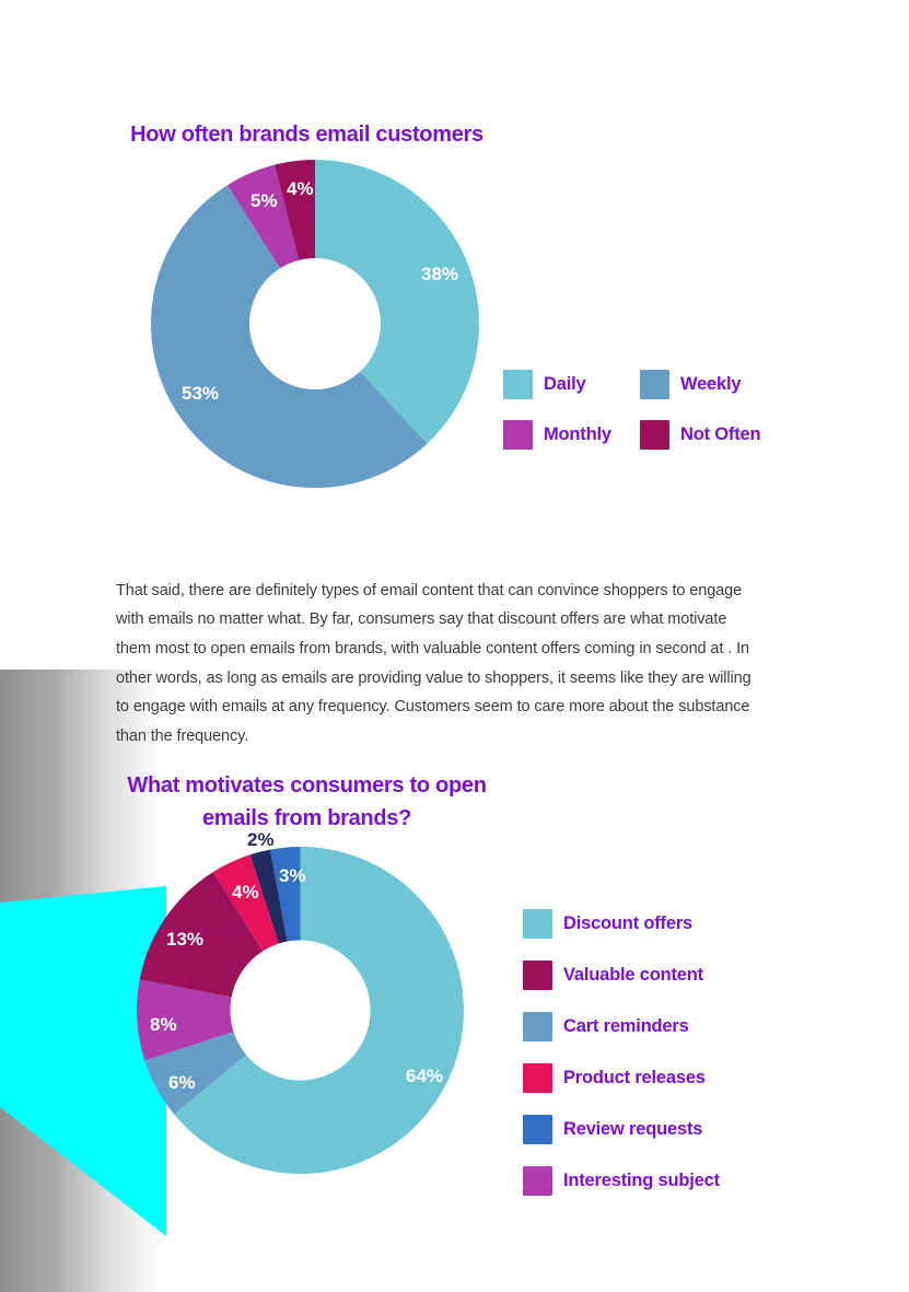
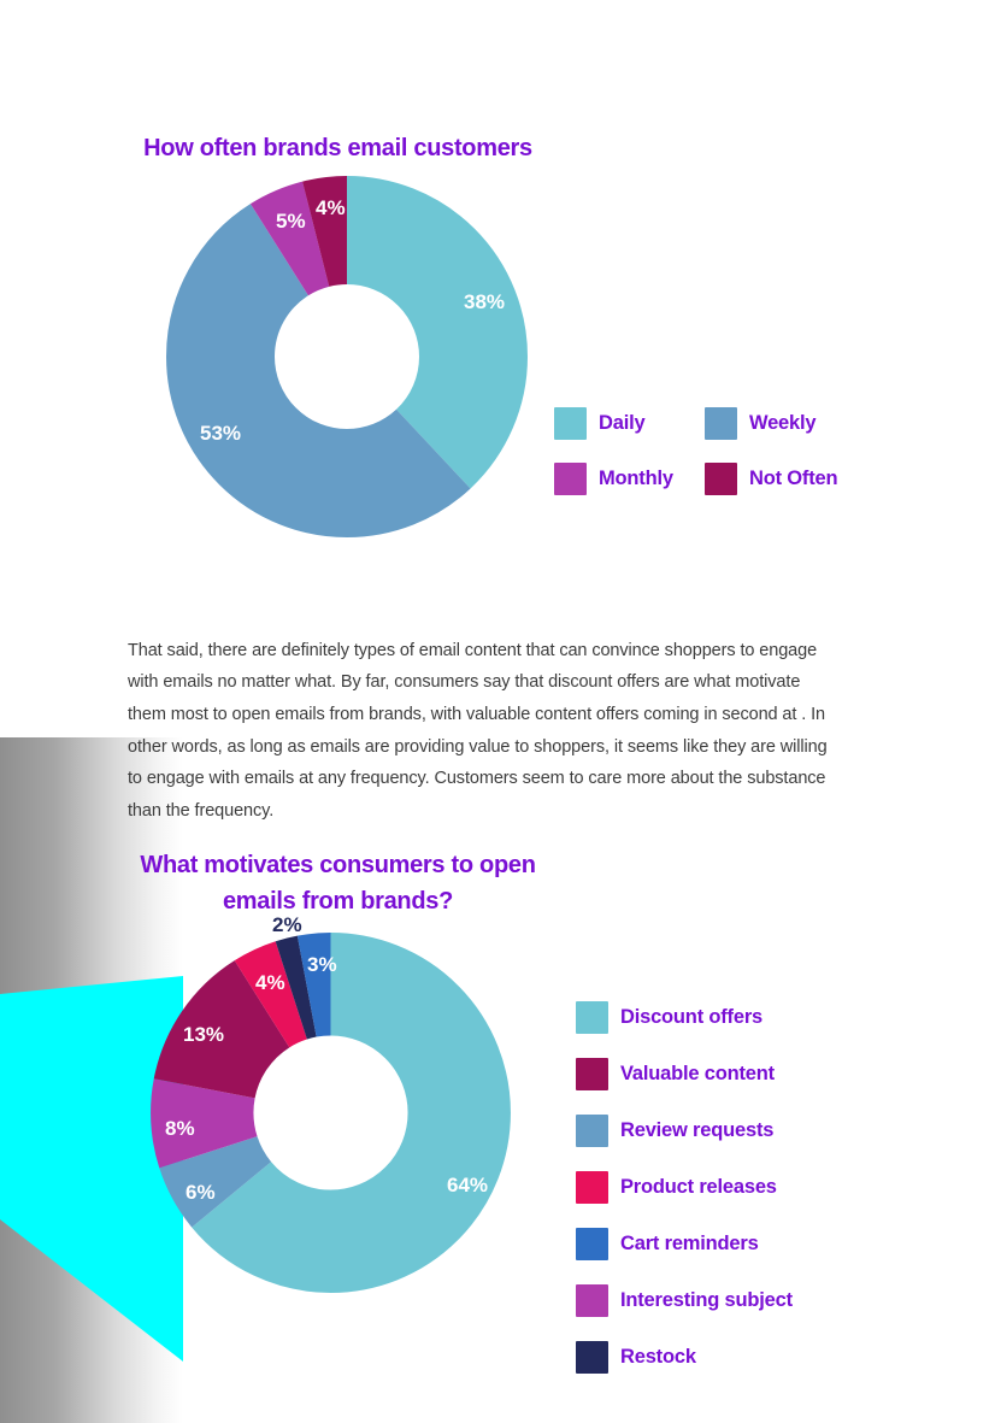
  How often brands email customers
  38%
  53%
  5%
  4%
  Daily
  Weekly
  Monthly
  Not Often
  That said, there are definitely types of email content that can convince shoppers to engage with emails no matter what. By far, consumers say that discount offers are what motivate them most to open emails from brands, with valuable content offers coming in second at . In other words, as long as emails are providing value to shoppers, it seems like they are willing to engage with emails at any frequency. Customers seem to care more about the substance than the frequency.
  What motivates consumers to open emails from brands?
  64%
  6%
  8%
  13%
  4%
  2%
  3%
  Discount offers
  Valuable content
- Cart reminders
+ Review requests
  Product releases
- Review requests
+ Cart reminders
  Interesting subject
+ Restock
